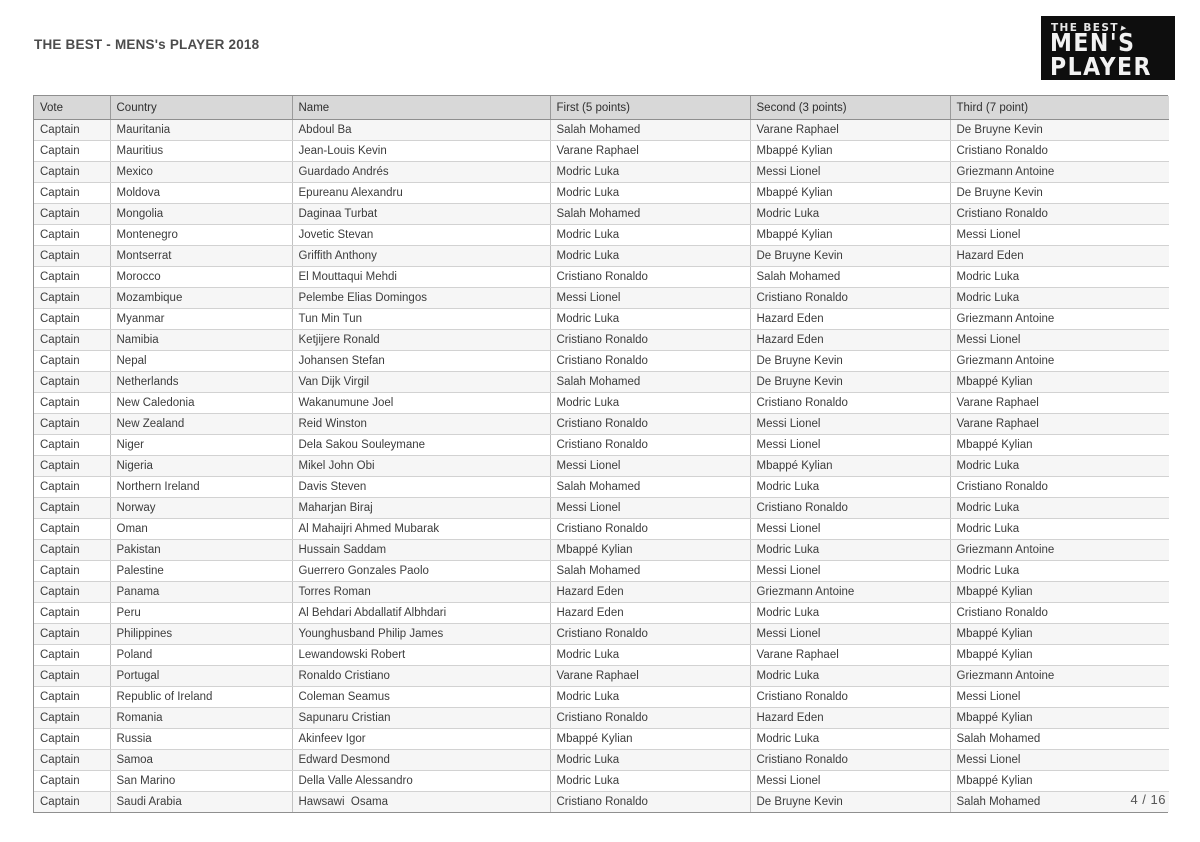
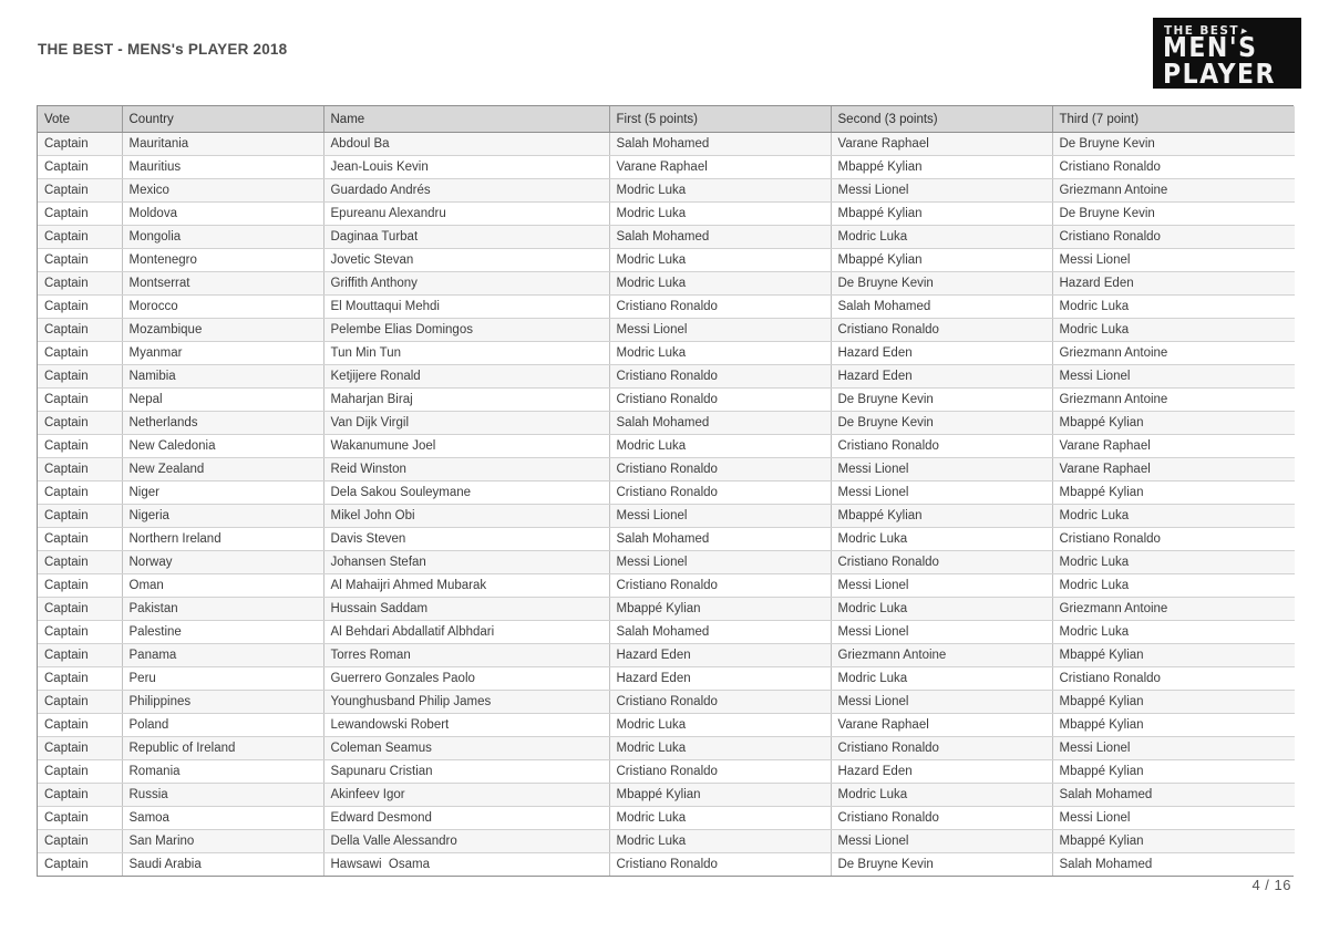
  THE BEST - MENS's PLAYER 2018
  MEN'S
  PLAYER
  Vote	Country	Name	First (5 points)	Second (3 points)	Third (7 point)
  Captain	Mauritania	Abdoul Ba	Salah Mohamed	Varane Raphael	De Bruyne Kevin
  Captain	Mauritius	Jean-Louis Kevin	Varane Raphael	Mbappé Kylian	Cristiano Ronaldo
  Captain	Mexico	Guardado Andrés	Modric Luka	Messi Lionel	Griezmann Antoine
  Captain	Moldova	Epureanu Alexandru	Modric Luka	Mbappé Kylian	De Bruyne Kevin
  Captain	Mongolia	Daginaa Turbat	Salah Mohamed	Modric Luka	Cristiano Ronaldo
  Captain	Montenegro	Jovetic Stevan	Modric Luka	Mbappé Kylian	Messi Lionel
  Captain	Montserrat	Griffith Anthony	Modric Luka	De Bruyne Kevin	Hazard Eden
  Captain	Morocco	El Mouttaqui Mehdi	Cristiano Ronaldo	Salah Mohamed	Modric Luka
  Captain	Mozambique	Pelembe Elias Domingos	Messi Lionel	Cristiano Ronaldo	Modric Luka
  Captain	Myanmar	Tun Min Tun	Modric Luka	Hazard Eden	Griezmann Antoine
  Captain	Namibia	Ketjijere Ronald	Cristiano Ronaldo	Hazard Eden	Messi Lionel
- Captain	Nepal	Johansen Stefan	Cristiano Ronaldo	De Bruyne Kevin	Griezmann Antoine
+ Captain	Nepal	Maharjan Biraj	Cristiano Ronaldo	De Bruyne Kevin	Griezmann Antoine
  Captain	Netherlands	Van Dijk Virgil	Salah Mohamed	De Bruyne Kevin	Mbappé Kylian
  Captain	New Caledonia	Wakanumune Joel	Modric Luka	Cristiano Ronaldo	Varane Raphael
  Captain	New Zealand	Reid Winston	Cristiano Ronaldo	Messi Lionel	Varane Raphael
  Captain	Niger	Dela Sakou Souleymane	Cristiano Ronaldo	Messi Lionel	Mbappé Kylian
  Captain	Nigeria	Mikel John Obi	Messi Lionel	Mbappé Kylian	Modric Luka
  Captain	Northern Ireland	Davis Steven	Salah Mohamed	Modric Luka	Cristiano Ronaldo
- Captain	Norway	Maharjan Biraj	Messi Lionel	Cristiano Ronaldo	Modric Luka
+ Captain	Norway	Johansen Stefan	Messi Lionel	Cristiano Ronaldo	Modric Luka
  Captain	Oman	Al Mahaijri Ahmed Mubarak	Cristiano Ronaldo	Messi Lionel	Modric Luka
  Captain	Pakistan	Hussain Saddam	Mbappé Kylian	Modric Luka	Griezmann Antoine
- Captain	Palestine	Guerrero Gonzales Paolo	Salah Mohamed	Messi Lionel	Modric Luka
+ Captain	Palestine	Al Behdari Abdallatif Albhdari	Salah Mohamed	Messi Lionel	Modric Luka
  Captain	Panama	Torres Roman	Hazard Eden	Griezmann Antoine	Mbappé Kylian
- Captain	Peru	Al Behdari Abdallatif Albhdari	Hazard Eden	Modric Luka	Cristiano Ronaldo
+ Captain	Peru	Guerrero Gonzales Paolo	Hazard Eden	Modric Luka	Cristiano Ronaldo
  Captain	Philippines	Younghusband Philip James	Cristiano Ronaldo	Messi Lionel	Mbappé Kylian
  Captain	Poland	Lewandowski Robert	Modric Luka	Varane Raphael	Mbappé Kylian
- Captain	Portugal	Ronaldo Cristiano	Varane Raphael	Modric Luka	Griezmann Antoine
  Captain	Republic of Ireland	Coleman Seamus	Modric Luka	Cristiano Ronaldo	Messi Lionel
  Captain	Romania	Sapunaru Cristian	Cristiano Ronaldo	Hazard Eden	Mbappé Kylian
  Captain	Russia	Akinfeev Igor	Mbappé Kylian	Modric Luka	Salah Mohamed
  Captain	Samoa	Edward Desmond	Modric Luka	Cristiano Ronaldo	Messi Lionel
  Captain	San Marino	Della Valle Alessandro	Modric Luka	Messi Lionel	Mbappé Kylian
  Captain	Saudi Arabia	Hawsawi Osama	Cristiano Ronaldo	De Bruyne Kevin	Salah Mohamed
  4 / 16
